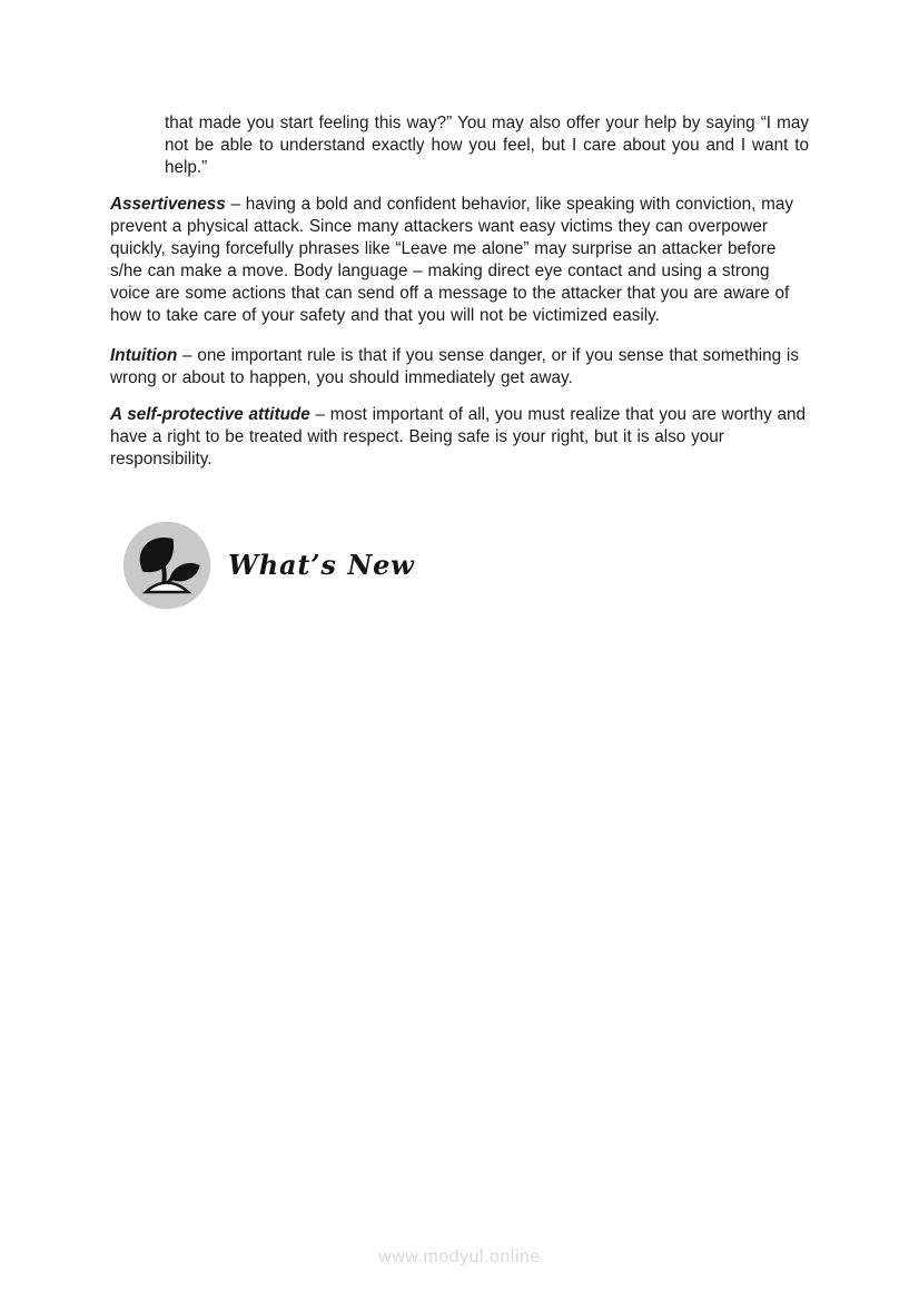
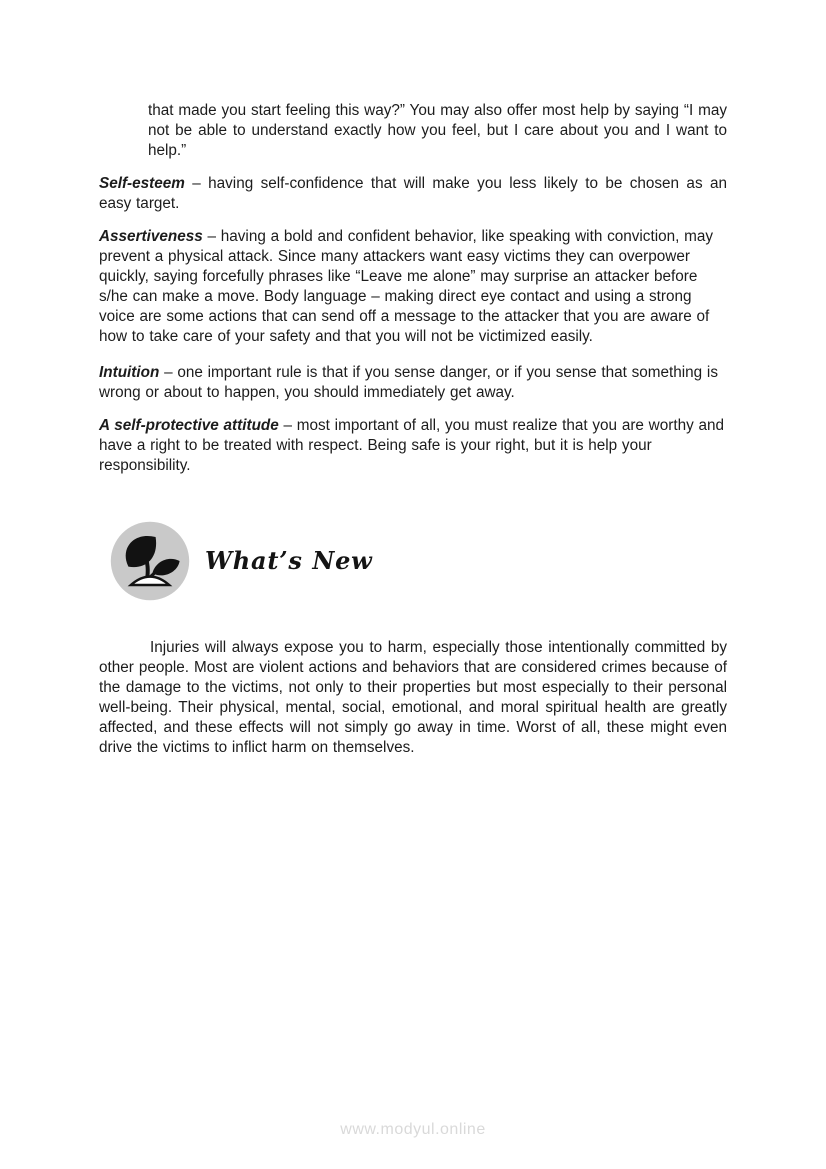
- that made you start feeling this way?” You may also offer your help by saying “I may not be able to understand exactly how you feel, but I care about you and I want to help.”
+ that made you start feeling this way?” You may also offer most help by saying “I may not be able to understand exactly how you feel, but I care about you and I want to help.”
+ Self-esteem – having self-confidence that will make you less likely to be chosen as an easy target.
  Assertiveness – having a bold and confident behavior, like speaking with conviction, may prevent a physical attack. Since many attackers want easy victims they can overpower quickly, saying forcefully phrases like “Leave me alone” may surprise an attacker before s/he can make a move. Body language – making direct eye contact and using a strong voice are some actions that can send off a message to the attacker that you are aware of how to take care of your safety and that you will not be victimized easily.
  Intuition – one important rule is that if you sense danger, or if you sense that something is wrong or about to happen, you should immediately get away.
- A self-protective attitude – most important of all, you must realize that you are worthy and have a right to be treated with respect. Being safe is your right, but it is also your responsibility.
+ A self-protective attitude – most important of all, you must realize that you are worthy and have a right to be treated with respect. Being safe is your right, but it is help your responsibility.
  What’s New
+ Injuries will always expose you to harm, especially those intentionally committed by other people. Most are violent actions and behaviors that are considered crimes because of the damage to the victims, not only to their properties but most especially to their personal well-being. Their physical, mental, social, emotional, and moral spiritual health are greatly affected, and these effects will not simply go away in time. Worst of all, these might even drive the victims to inflict harm on themselves.
  www.modyul.online
